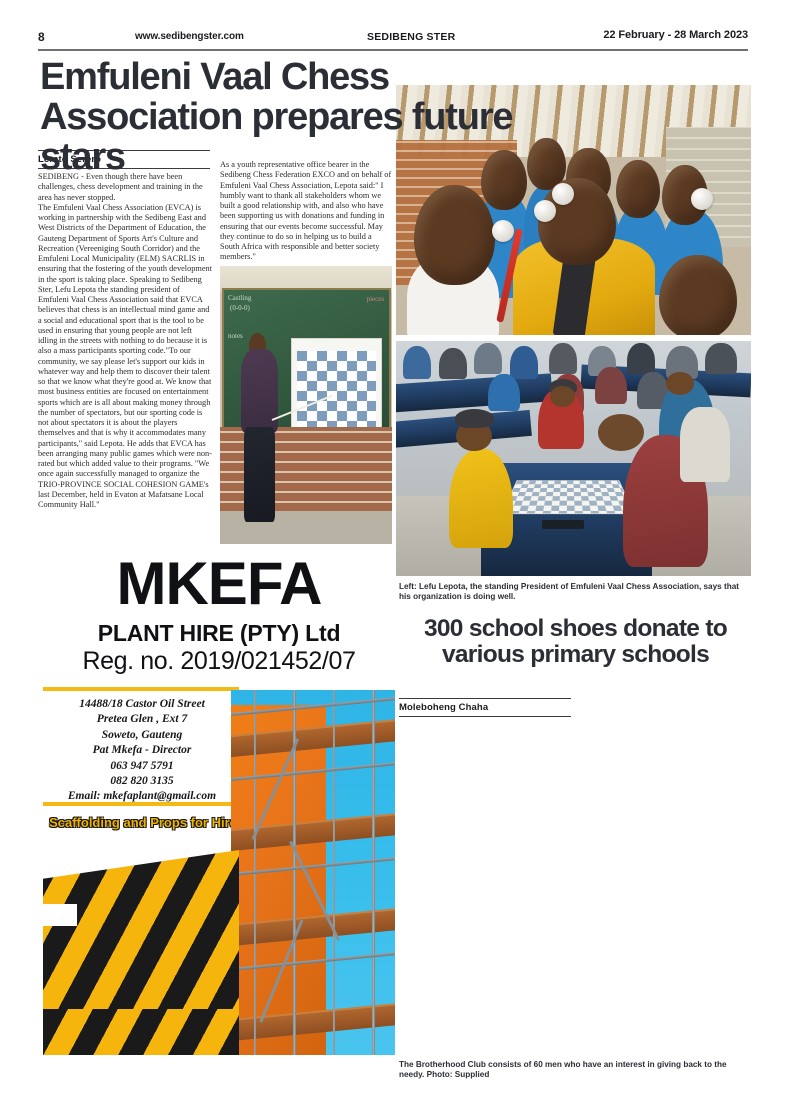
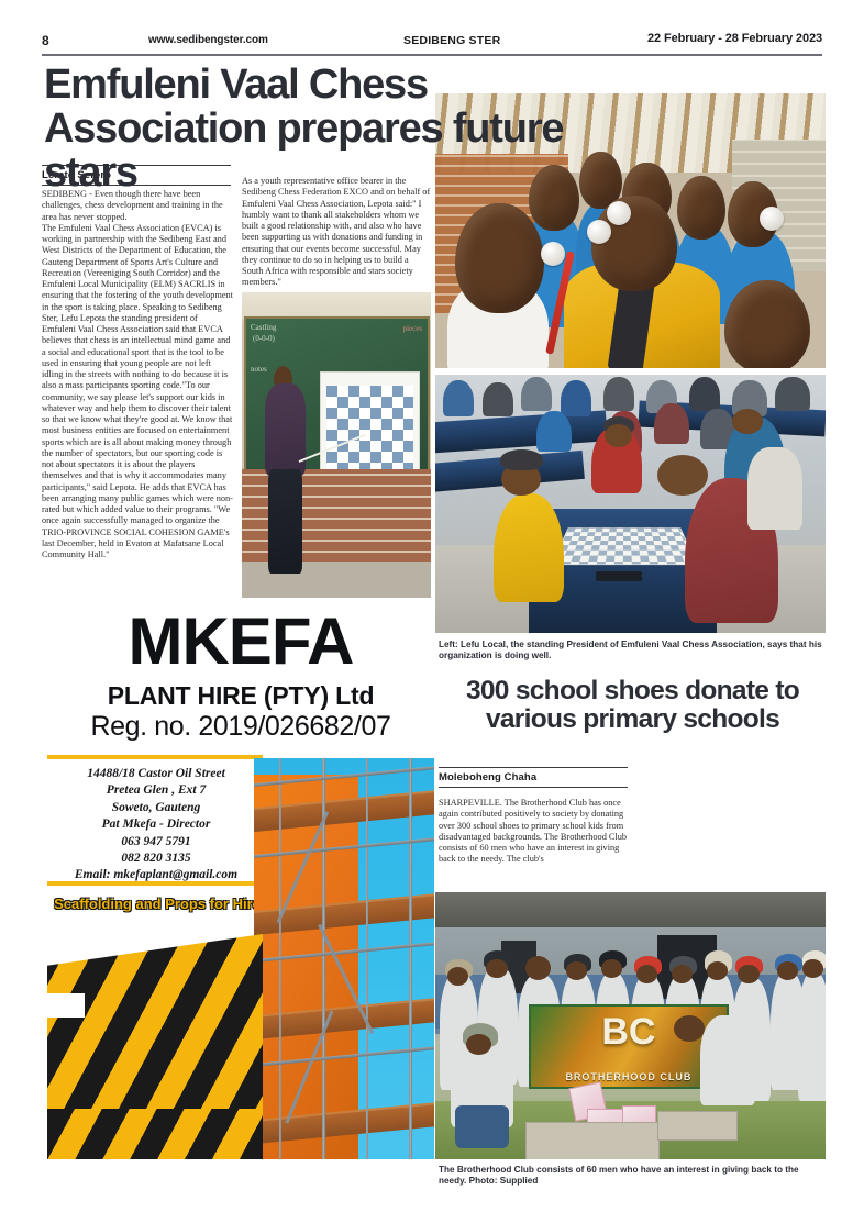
  8
  www.sedibengster.com
  SEDIBENG STER
- 22 February - 28 March 2023
+ 22 February - 28 February 2023
  Emfuleni Vaal Chess Association prepares future stars
  Lerato Serero
  SEDIBENG - Even though there have been challenges, chess development and training in the area has never stopped.
  The Emfuleni Vaal Chess Association (EVCA) is working in partnership with the Sedibeng East and West Districts of the Department of Education, the Gauteng Department of Sports Art's Culture and Recreation (Vereeniging South Corridor) and the Emfuleni Local Municipality (ELM) SACRLIS in ensuring that the fostering of the youth development in the sport is taking place. Speaking to Sedibeng Ster, Lefu Lepota the standing president of Emfuleni Vaal Chess Association said that EVCA believes that chess is an intellectual mind game and a social and educational sport that is the tool to be used in ensuring that young people are not left idling in the streets with nothing to do because it is also a mass participants sporting code."To our community, we say please let's support our kids in whatever way and help them to discover their talent so that we know what they're good at. We know that most business entities are focused on entertainment sports which are is all about making money through the number of spectators, but our sporting code is not about spectators it is about the players themselves and that is why it accommodates many participants," said Lepota. He adds that EVCA has been arranging many public games which were non-rated but which added value to their programs. "We once again successfully managed to organize the TRIO-PROVINCE SOCIAL COHESION GAME's last December, held in Evaton at Mafatsane Local Community Hall."
- As a youth representative office bearer in the Sedibeng Chess Federation EXCO and on behalf of Emfuleni Vaal Chess Association, Lepota said:" I humbly want to thank all stakeholders whom we built a good relationship with, and also who have been supporting us with donations and funding in ensuring that our events become successful. May they continue to do so in helping us to build a South Africa with responsible and better society members."
+ As a youth representative office bearer in the Sedibeng Chess Federation EXCO and on behalf of Emfuleni Vaal Chess Association, Lepota said:" I humbly want to thank all stakeholders whom we built a good relationship with, and also who have been supporting us with donations and funding in ensuring that our events become successful. May they continue to do so in helping us to build a South Africa with responsible and stars society members."
  Castling
  (0-0-0)
  pieces
  notes
- Left: Lefu Lepota, the standing President of Emfuleni Vaal Chess Association, says that his organization is doing well.
+ Left: Lefu Local, the standing President of Emfuleni Vaal Chess Association, says that his organization is doing well.
  300 school shoes donate to various primary schools
  Moleboheng Chaha
+ SHARPEVILLE. The Brotherhood Club has once again contributed positively to society by donating over 300 school shoes to primary school kids from disadvantaged backgrounds. The Brotherhood Club consists of 60 men who have an interest in giving back to the needy. The club's
+ BC
+ BROTHERHOOD CLUB
  The Brotherhood Club consists of 60 men who have an interest in giving back to the needy. Photo: Supplied
  MKEFA
  PLANT HIRE (PTY) Ltd
- Reg. no. 2019/021452/07
+ Reg. no. 2019/026682/07
  14488/18 Castor Oil Street
  Pretea Glen , Ext 7
  Soweto, Gauteng
  Pat Mkefa - Director
  063 947 5791
  082 820 3135
  Email: mkefaplant@gmail.com
  Scaffolding and Props for Hir
